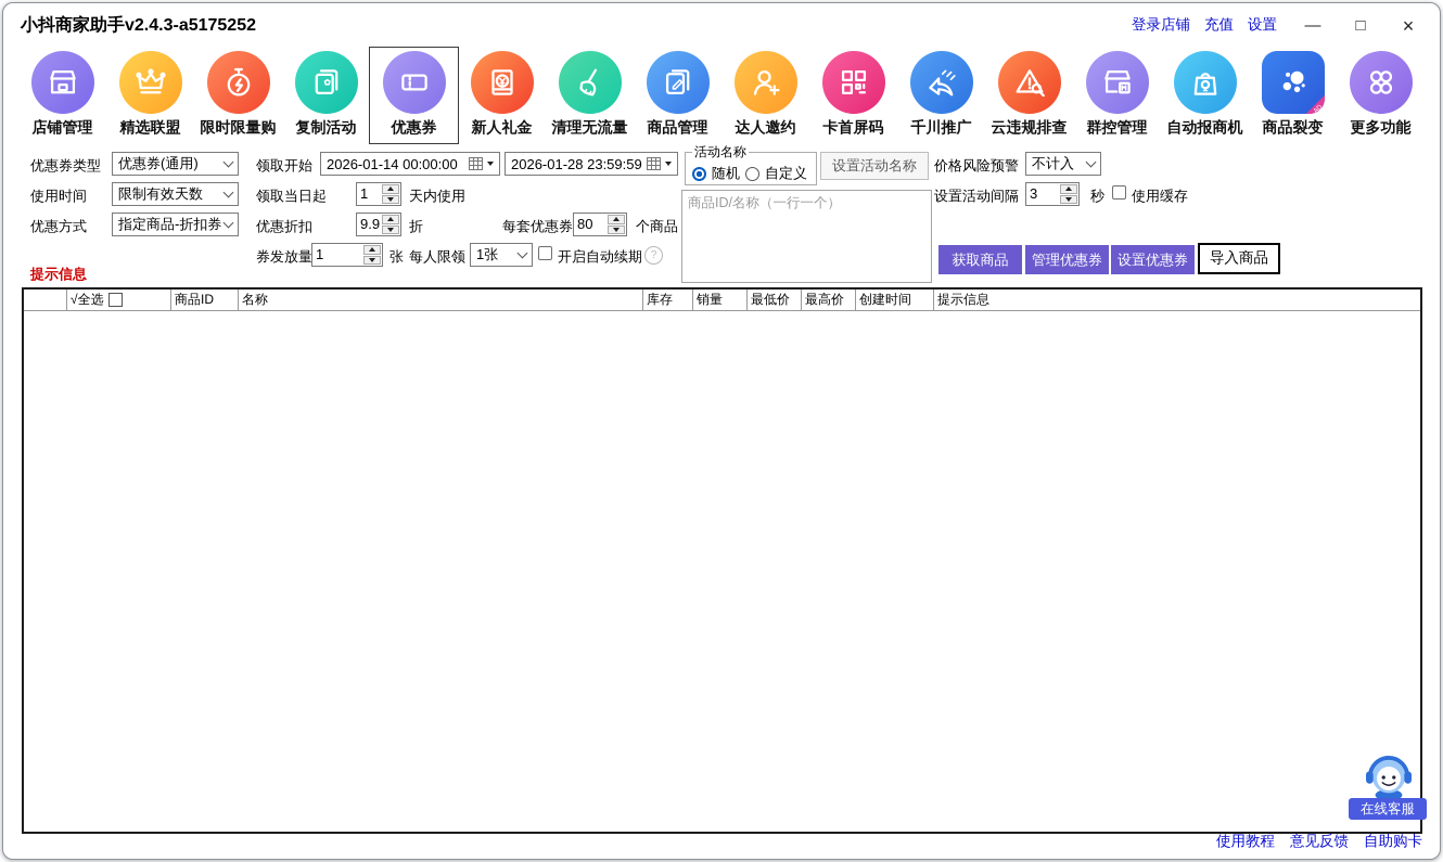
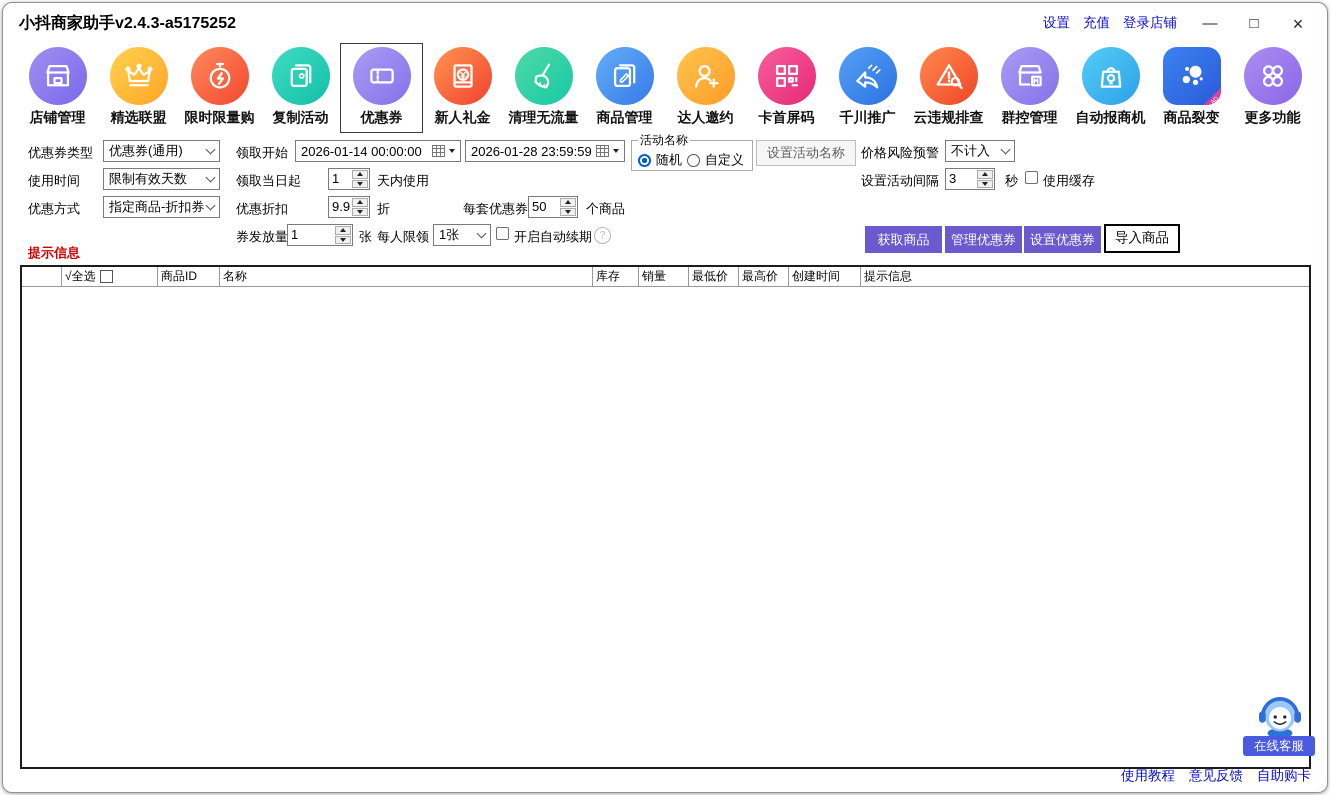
  小抖商家助手v2.4.3-a5175252
- 登录店铺
+ 设置
  充值
- 设置
+ 登录店铺
  —
  □
  ×
  店铺管理
  精选联盟
  限时限量购
  复制活动
  优惠券
  新人礼金
  清理无流量
  商品管理
  达人邀约
  卡首屏码
  千川推广
  云违规排查
  群控管理
  自动报商机
  商品裂变
  更多功能
  优惠券类型
  优惠券(通用)
  使用时间
  限制有效天数
  优惠方式
  指定商品-折扣券
  领取开始
  2026-01-14 00:00:00
  2026-01-28 23:59:59
  领取当日起
  1
  天内使用
  优惠折扣
  9.9
  折
  每套优惠券
- 80
+ 50
  个商品
  券发放量
  1
  张
  每人限领
  1张
  开启自动续期
  ?
  活动名称
  随机
  自定义
  设置活动名称
- 商品ID/名称（一行一个）
  价格风险预警
  不计入
  设置活动间隔
  3
  秒
  使用缓存
  获取商品
  管理优惠券
  设置优惠券
  导入商品
  提示信息
  √全选
  商品ID
  名称
  库存
  销量
  最低价
  最高价
  创建时间
  提示信息
  在线客服
  使用教程
  意见反馈
  自助购卡
